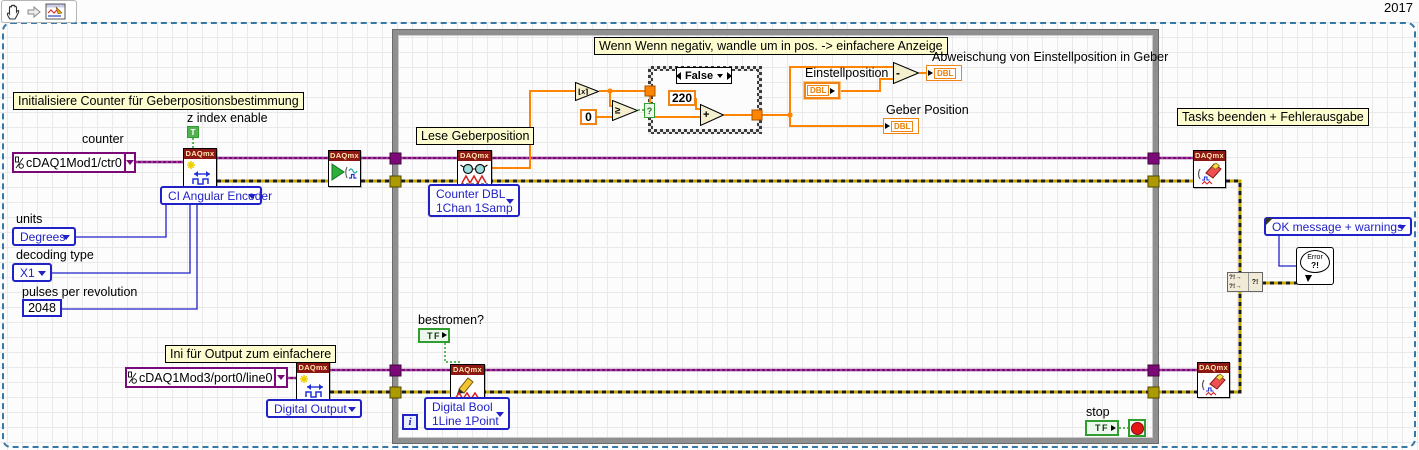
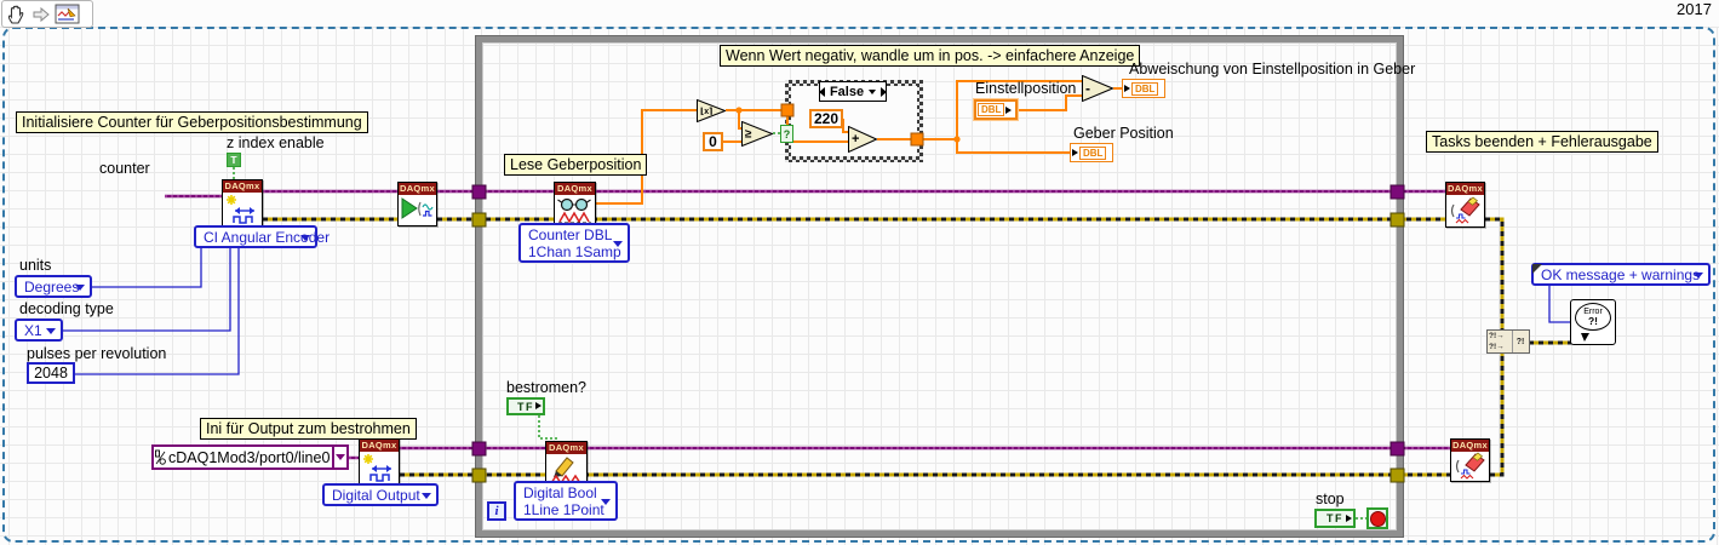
  2017
  Initialisiere Counter für Geberpositionsbestimmung
  counter
- cDAQ1Mod1/ctr0
  z index enable
  T
  DAQmx
  CI Angular Encoder
  units
  Degrees
  decoding type
  X1
  pulses per revolution
  2048
  DAQmx
- Ini für Output zum einfachere
+ Ini für Output zum bestrohmen
  cDAQ1Mod3/port0/line0
  DAQmx
  Digital Output
  Lese Geberposition
  DAQmx
  Counter DBL
  1Chan 1Samp
- Wenn Wenn negativ, wandle um in pos. -> einfachere Anzeige
+ Wenn Wert negativ, wandle um in pos. -> einfachere Anzeige
  0
  ≥
  False
  ?
  220
  +
  Einstellposition
  DBL
  -
  Abweischung von Einstellposition in Geber
  DBL
  Geber Position
  DBL
  bestromen?
  TF
  DAQmx
  Digital Bool
  1Line 1Point
  i
  stop
  TF
  Tasks beenden + Fehlerausgabe
  DAQmx
  DAQmx
  OK message + warnings
  ?!
